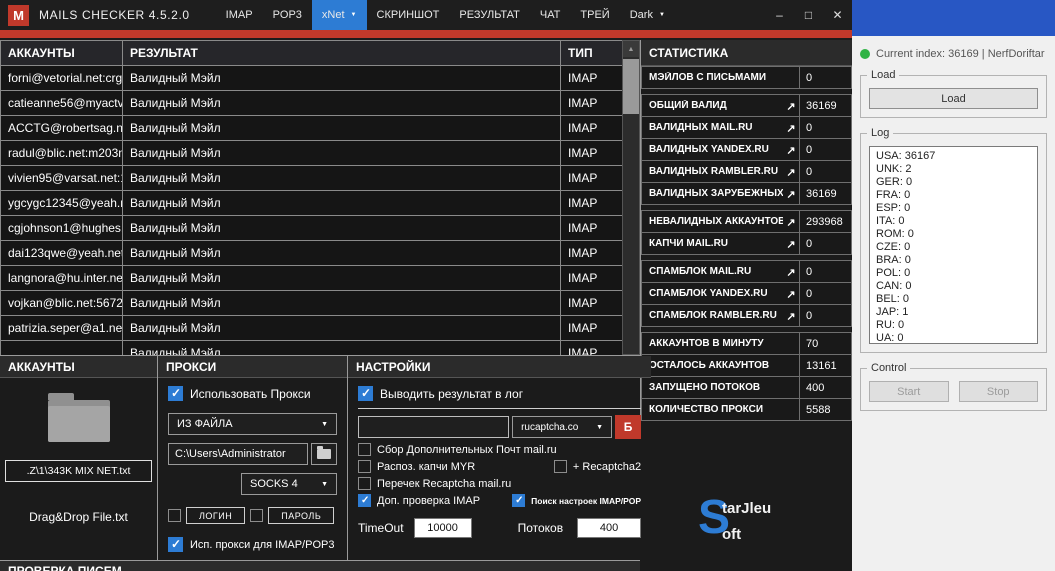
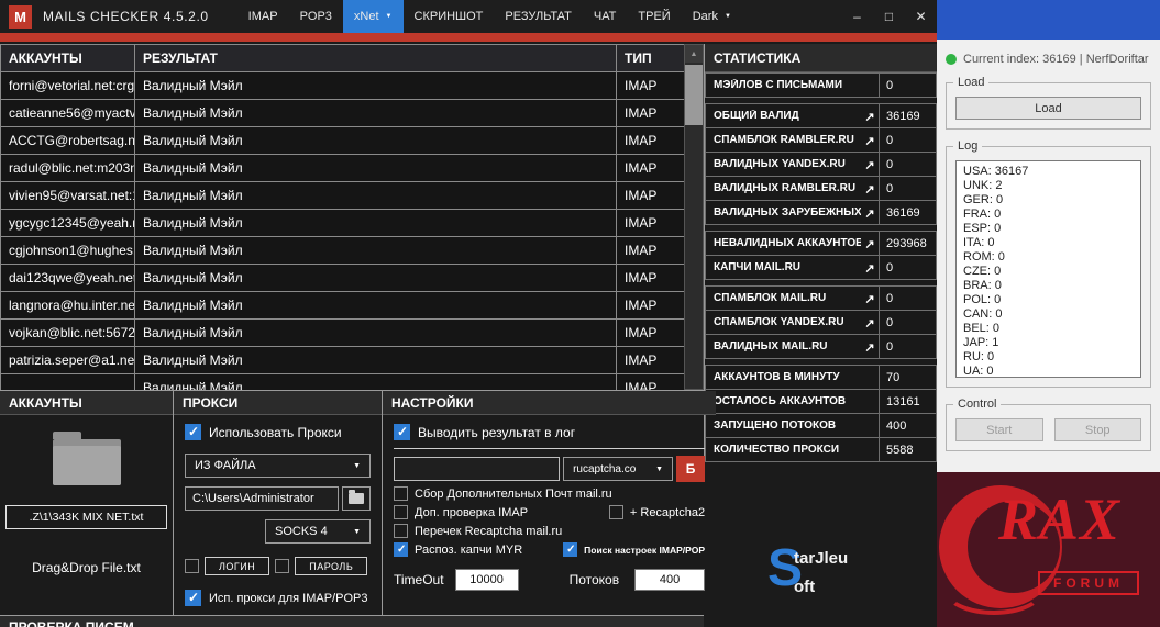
  M
  MAILS CHECKER 4.5.2.0
  IMAP
  POP3
  xNet
  СКРИНШОТ
  РЕЗУЛЬТАТ
  ЧАТ
  ТРЕЙ
  Dark
  –
  □
  ✕
  АККАУНТЫ
  РЕЗУЛЬТАТ
  ТИП
  forni@vetorial.net:crg
  Валидный Мэйл
  IMAP
  catieanne56@myactv
  Валидный Мэйл
  IMAP
  ACCTG@robertsag.n
  Валидный Мэйл
  IMAP
  radul@blic.net:m203n
  Валидный Мэйл
  IMAP
  vivien95@varsat.net:
  Валидный Мэйл
  IMAP
  ygcygc12345@yeah.
  Валидный Мэйл
  IMAP
  cgjohnson1@hughes.
  Валидный Мэйл
  IMAP
  dai123qwe@yeah.net
  Валидный Мэйл
  IMAP
  langnora@hu.inter.ne
  Валидный Мэйл
  IMAP
  vojkan@blic.net:5672
  Валидный Мэйл
  IMAP
  patrizia.seper@a1.ne
  Валидный Мэйл
  IMAP
  …
  Валидный Мэйл
  IMAP
  СТАТИСТИКА
  МЭЙЛОВ С ПИСЬМАМИ
  0
  ОБЩИЙ ВАЛИД
  36169
- ВАЛИДНЫХ MAIL.RU
+ СПАМБЛОК RAMBLER.RU
  0
  ВАЛИДНЫХ YANDEX.RU
  0
  ВАЛИДНЫХ RAMBLER.RU
  0
  ВАЛИДНЫХ ЗАРУБЕЖНЫХ
  36169
  НЕВАЛИДНЫХ АККАУНТОВ
  293968
  КАПЧИ MAIL.RU
  0
  СПАМБЛОК MAIL.RU
  0
  СПАМБЛОК YANDEX.RU
  0
- СПАМБЛОК RAMBLER.RU
+ ВАЛИДНЫХ MAIL.RU
  0
  АККАУНТОВ В МИНУТУ
  70
  ОСТАЛОСЬ АККАУНТОВ
  13161
  ЗАПУЩЕНО ПОТОКОВ
  400
  КОЛИЧЕСТВО ПРОКСИ
  5588
  АККАУНТЫ
  .Z\1\343K MIX NET.txt
  Drag&Drop File.txt
  ПРОКСИ
  Использовать Прокси
  ИЗ ФАЙЛА
  C:\Users\Administrator
  SOCKS 4
  ЛОГИН
  ПАРОЛЬ
  Исп. прокси для IMAP/POP3
  НАСТРОЙКИ
  Выводить результат в лог
  rucaptcha.co
  Б
  Сбор Дополнительных Почт mail.ru
- Распоз. капчи MYR
+ Доп. проверка IMAP
  + Recaptcha2
  Перечек Recaptcha mail.ru
- Доп. проверка IMAP
+ Распоз. капчи MYR
  Поиск настроек IMAP/POP
  TimeOut
  10000
  Потоков
  400
  S
  tarJleu
  oft
  Current index: 36169 | NerfDoriftar
  Load
  Load
  Log
  USA: 36167
  UNK: 2
  GER: 0
  FRA: 0
  ESP: 0
  ITA: 0
  ROM: 0
  CZE: 0
  BRA: 0
  POL: 0
  CAN: 0
  BEL: 0
  JAP: 1
  RU: 0
  UA: 0
  Control
  Start
  Stop
+ RAX
+ FORUM
